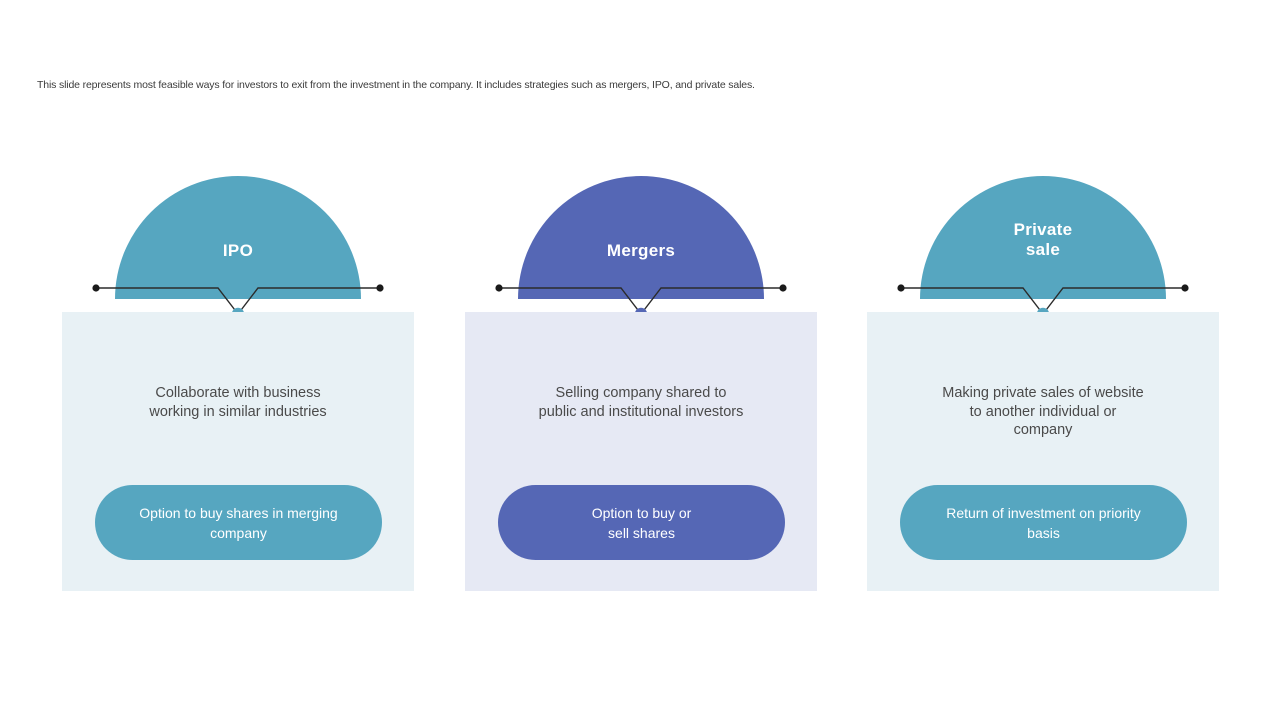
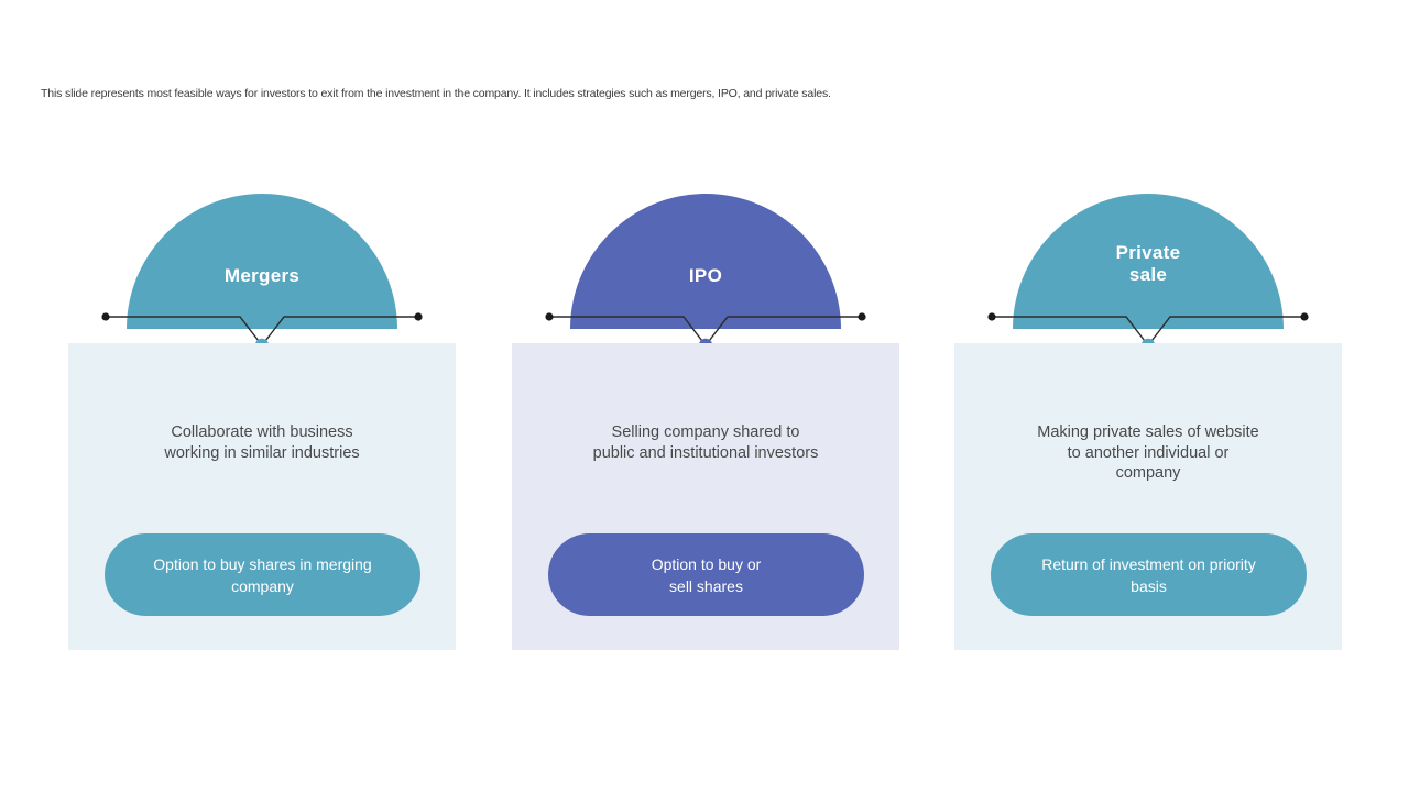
  This slide represents most feasible ways for investors to exit from the investment in the company. It includes strategies such as mergers, IPO, and private sales.
- IPO
+ Mergers
  Collaborate with business
  working in similar industries
  Option to buy shares in merging
  company
- Mergers
+ IPO
  Selling company shared to
  public and institutional investors
  Option to buy or
  sell shares
  Private
  sale
  Making private sales of website
  to another individual or
  company
  Return of investment on priority
  basis
